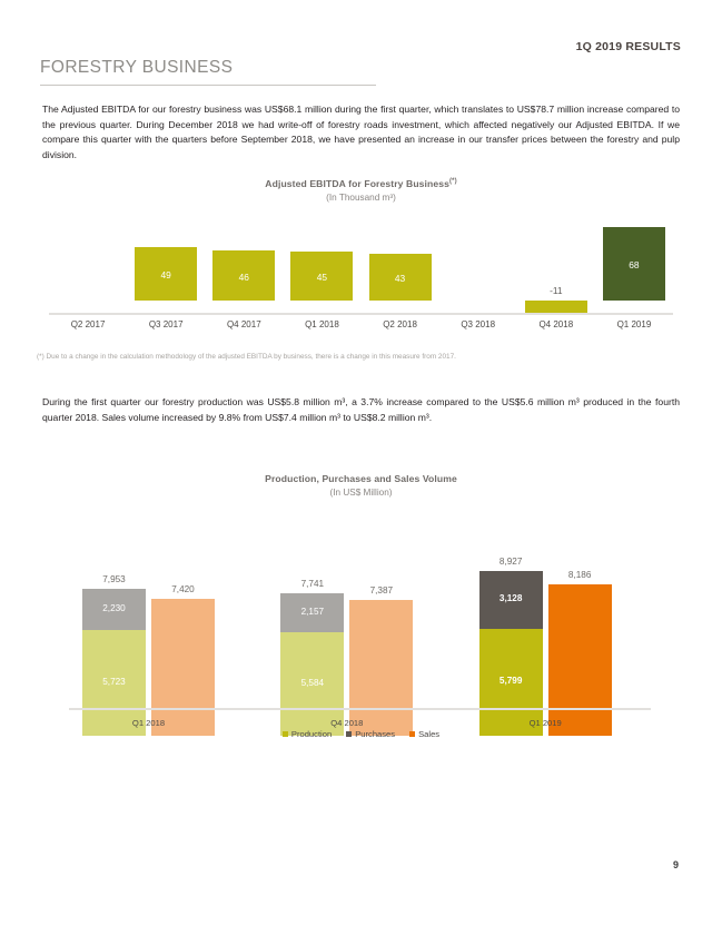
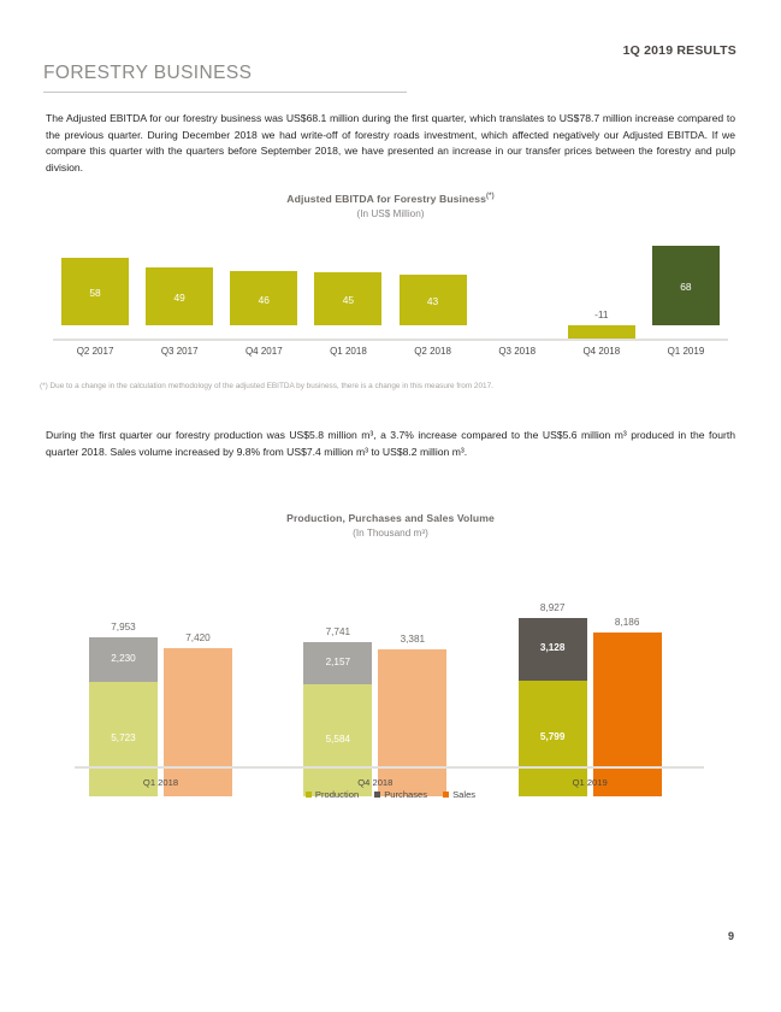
  1Q 2019 RESULTS
  FORESTRY BUSINESS
  The Adjusted EBITDA for our forestry business was US$68.1 million during the first quarter, which translates to US$78.7 million increase compared to the previous quarter. During December 2018 we had write-off of forestry roads investment, which affected negatively our Adjusted EBITDA. If we compare this quarter with the quarters before September 2018, we have presented an increase in our transfer prices between the forestry and pulp division.
  Adjusted EBITDA for Forestry Business
- (In Thousand m³)
+ (In US$ Million)
+ 58
  49
  46
  45
  43
  -11
  68
  Q2 2017
  Q3 2017
  Q4 2017
  Q1 2018
  Q2 2018
  Q3 2018
  Q4 2018
  Q1 2019
  During the first quarter our forestry production was US$5.8 million m³, a 3.7% increase compared to the US$5.6 million m³ produced in the fourth quarter 2018. Sales volume increased by 9.8% from US$7.4 million m³ to US$8.2 million m³.
  Production, Purchases and Sales Volume
- (In US$ Million)
+ (In Thousand m³)
  5,723
  2,230
  7,953
  7,420
  5,584
  2,157
  7,741
- 7,387
+ 3,381
  5,799
  3,128
  8,927
  8,186
  Production
  Purchases
  Sales
  Q1 2018
  Q4 2018
  Q1 2019
  9
